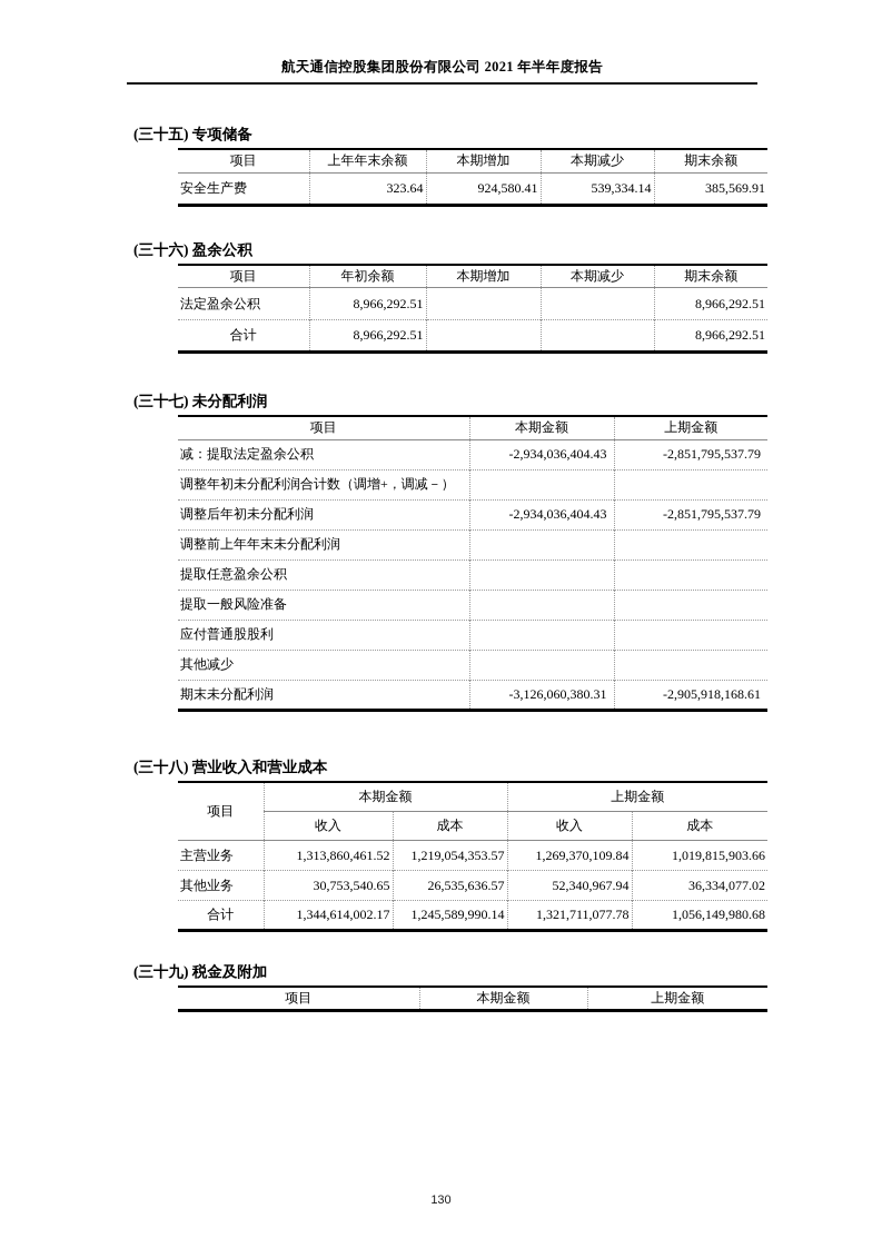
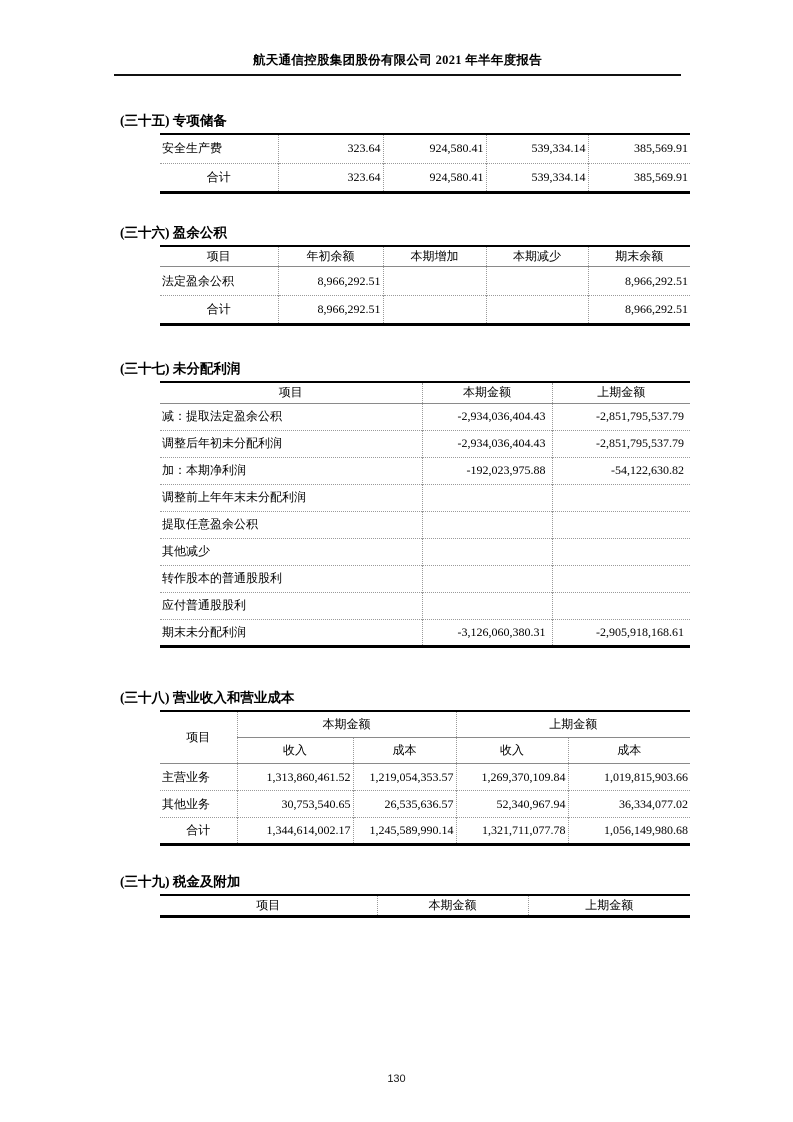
  航天通信控股集团股份有限公司 2021 年半年度报告
  (三十五) 专项储备
- 项目	上年年末余额	本期增加	本期减少	期末余额
  安全生产费	323.64	924,580.41	539,334.14	385,569.91
+ 合计	323.64	924,580.41	539,334.14	385,569.91
  (三十六) 盈余公积
  项目	年初余额	本期增加	本期减少	期末余额
  法定盈余公积	8,966,292.51			8,966,292.51
  合计	8,966,292.51			8,966,292.51
  (三十七) 未分配利润
  项目	本期金额	上期金额
  减：提取法定盈余公积	-2,934,036,404.43	-2,851,795,537.79
- 调整年初未分配利润合计数（调增+，调减－）
  调整后年初未分配利润	-2,934,036,404.43	-2,851,795,537.79
+ 加：本期净利润	-192,023,975.88	-54,122,630.82
  调整前上年年末未分配利润
  提取任意盈余公积
- 提取一般风险准备
- 应付普通股股利
+ 其他减少
+ 转作股本的普通股股利
- 其他减少
+ 应付普通股股利
  期末未分配利润	-3,126,060,380.31	-2,905,918,168.61
  (三十八) 营业收入和营业成本
  项目	本期金额	上期金额
  收入	成本	收入	成本
  主营业务	1,313,860,461.52	1,219,054,353.57	1,269,370,109.84	1,019,815,903.66
  其他业务	30,753,540.65	26,535,636.57	52,340,967.94	36,334,077.02
  合计	1,344,614,002.17	1,245,589,990.14	1,321,711,077.78	1,056,149,980.68
  (三十九) 税金及附加
  项目	本期金额	上期金额
  130
